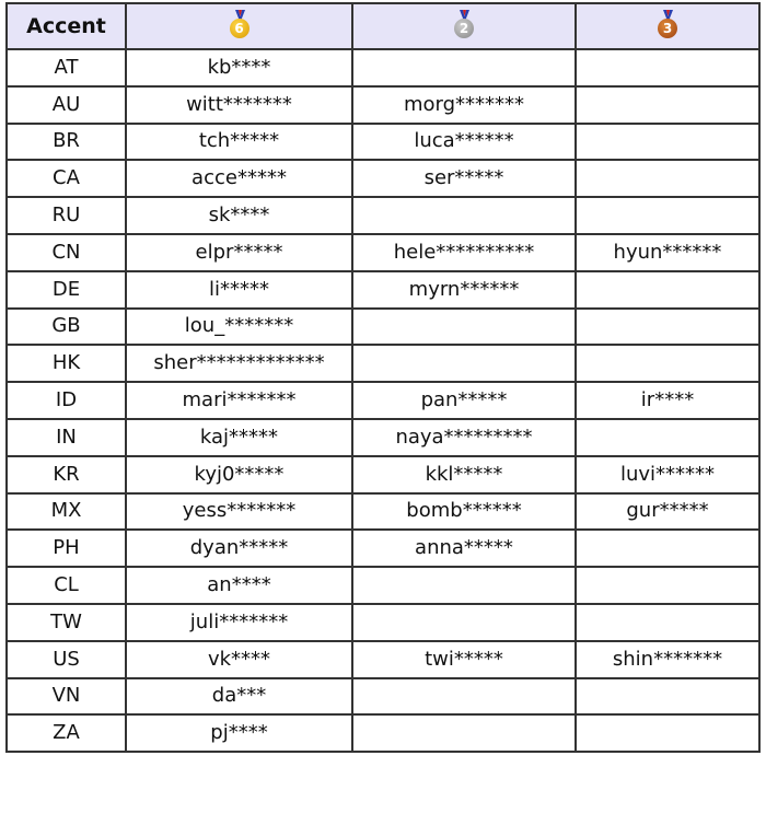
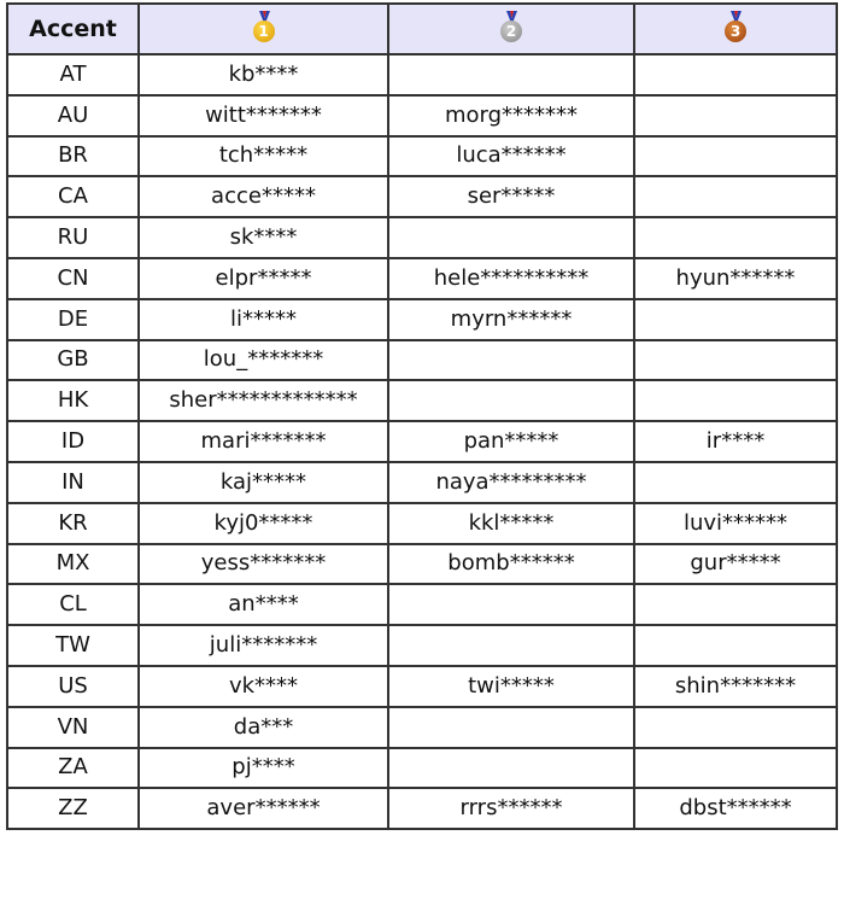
- Accent	6	2	3
+ Accent	1	2	3
  AT	kb****
  AU	witt*******	morg*******
  BR	tch*****	luca******
  CA	acce*****	ser*****
  RU	sk****
  CN	elpr*****	hele**********	hyun******
  DE	li*****	myrn******
  GB	lou_*******
  HK	sher*************
  ID	mari*******	pan*****	ir****
  IN	kaj*****	naya*********
  KR	kyj0*****	kkl*****	luvi******
  MX	yess*******	bomb******	gur*****
- PH	dyan*****	anna*****
  CL	an****
  TW	juli*******
  US	vk****	twi*****	shin*******
  VN	da***
  ZA	pj****
+ ZZ	aver******	rrrs******	dbst******
